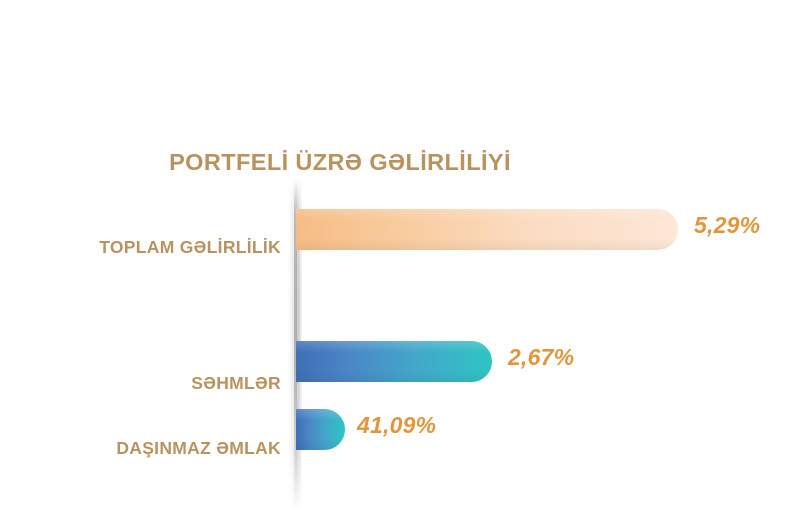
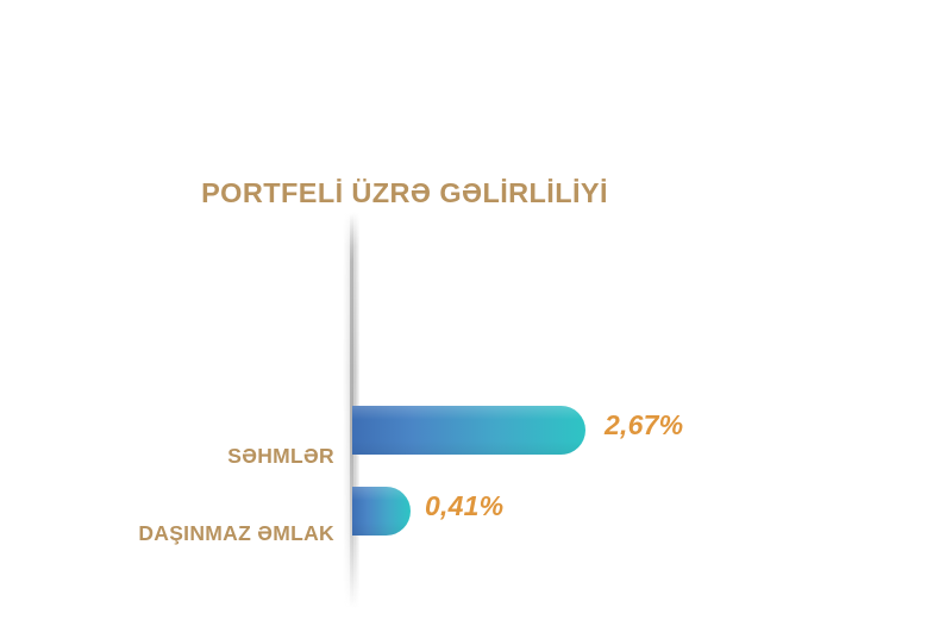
  PORTFELİ ÜZRƏ GƏLİRLİLİYİ
- TOPLAM GƏLİRLİLİK
- 5,29%
  SƏHMLƏR
  2,67%
  DAŞINMAZ ƏMLAK
- 41,09%
+ 0,41%
